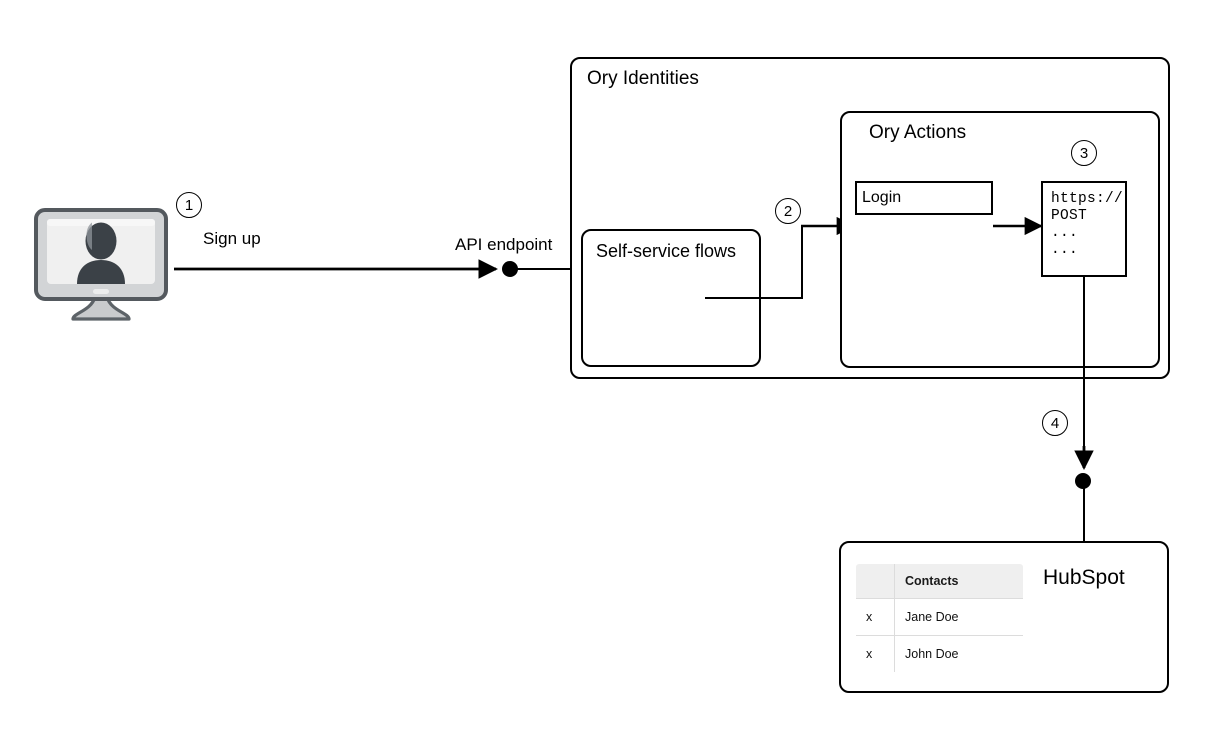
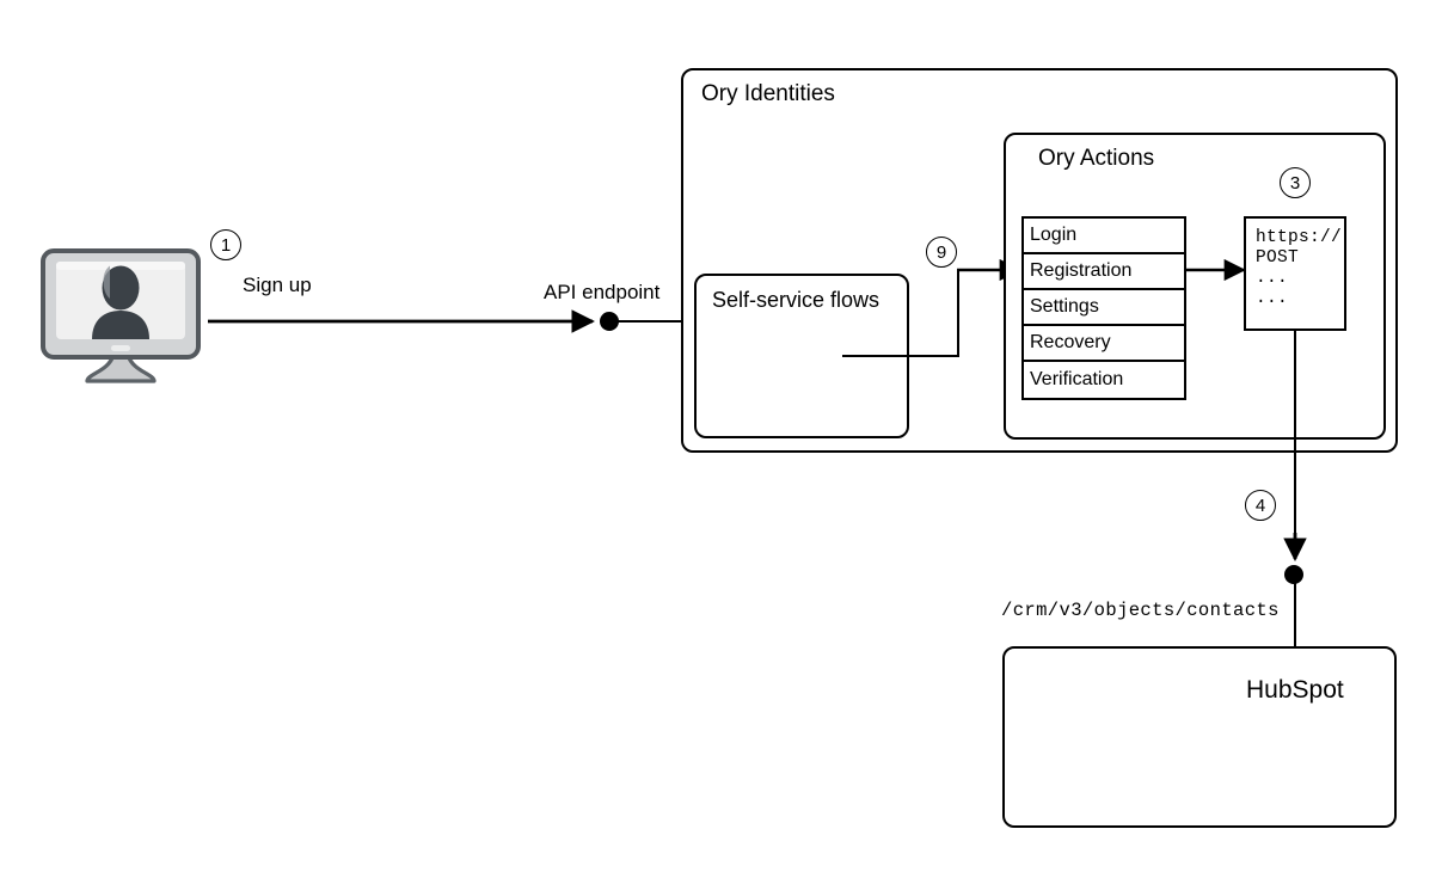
  1
  Sign up
  API endpoint
  Ory Identities
  Self-service flows
- 2
+ 9
  Ory Actions
  Login
+ Registration
+ Settings
+ Recovery
+ Verification
  3
  https://
  POST
  ...
  ...
  4
+ /crm/v3/objects/contacts
  HubSpot
- 	Contacts
- x	Jane Doe
- x	John Doe
